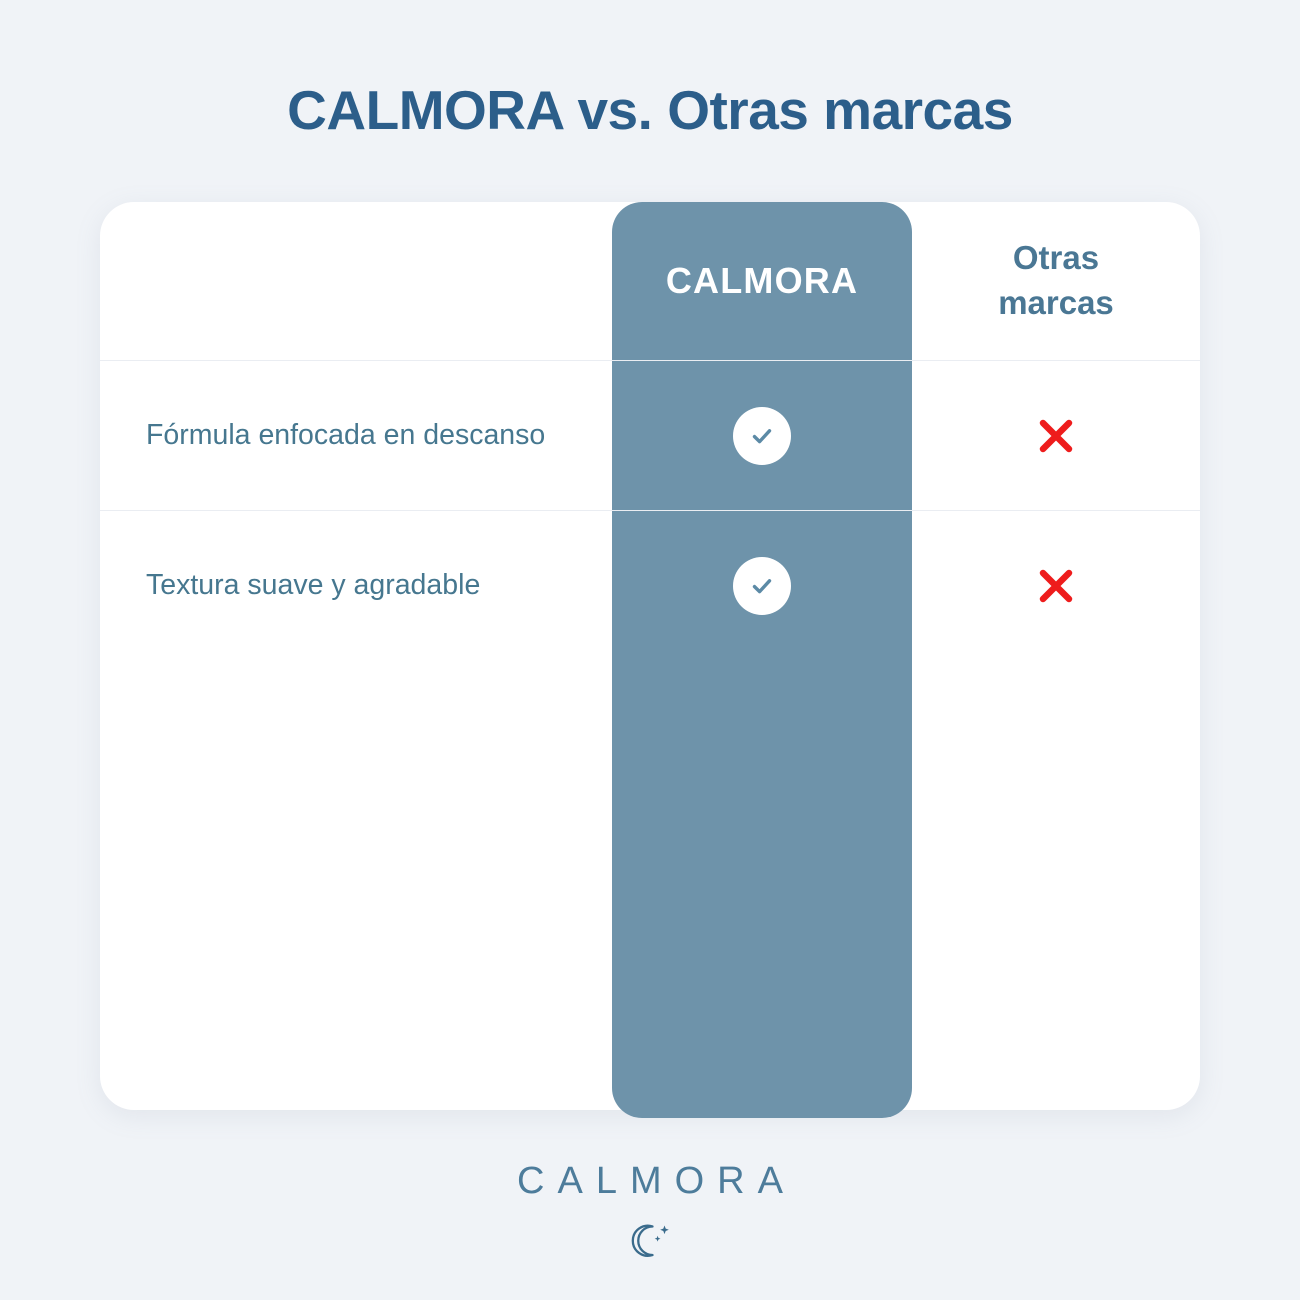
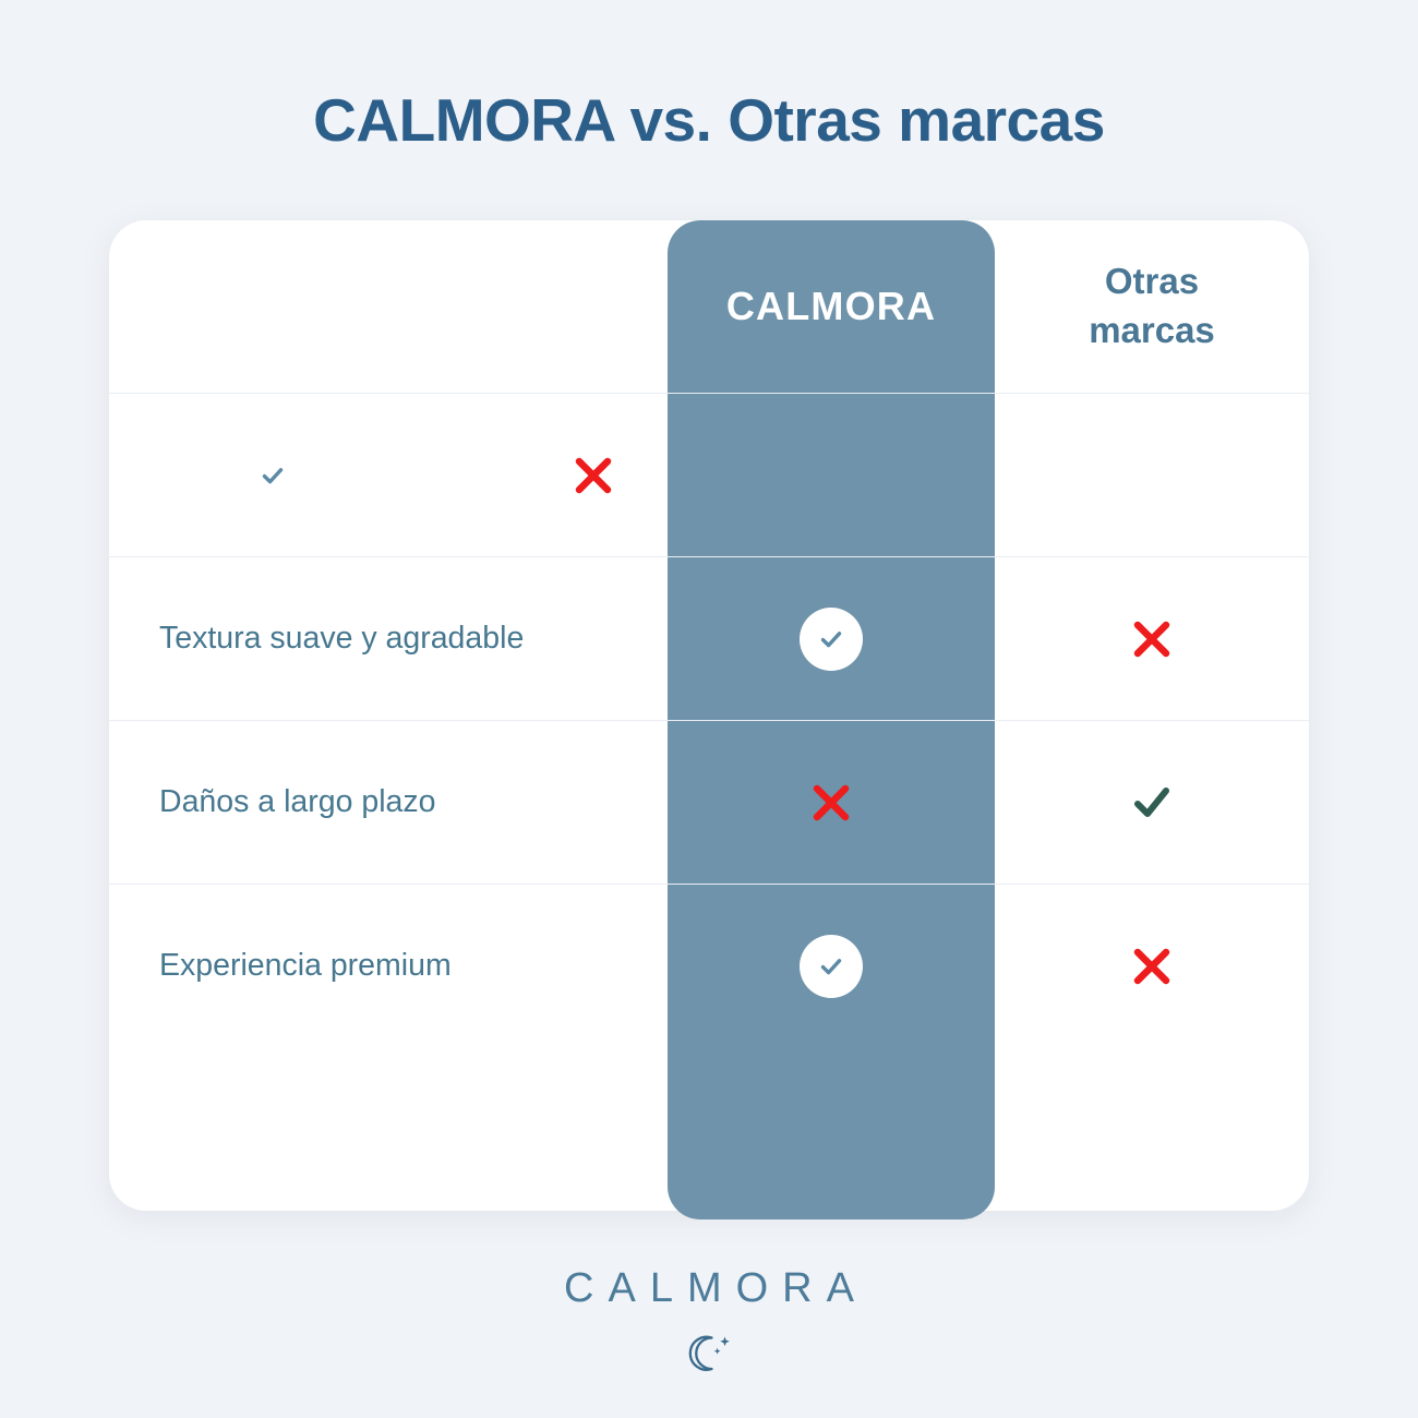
  CALMORA vs. Otras marcas
  CALMORA
  Otras
  marcas
- Fórmula enfocada en descanso
  Textura suave y agradable
+ Daños a largo plazo
+ Experiencia premium
  CALMORA
